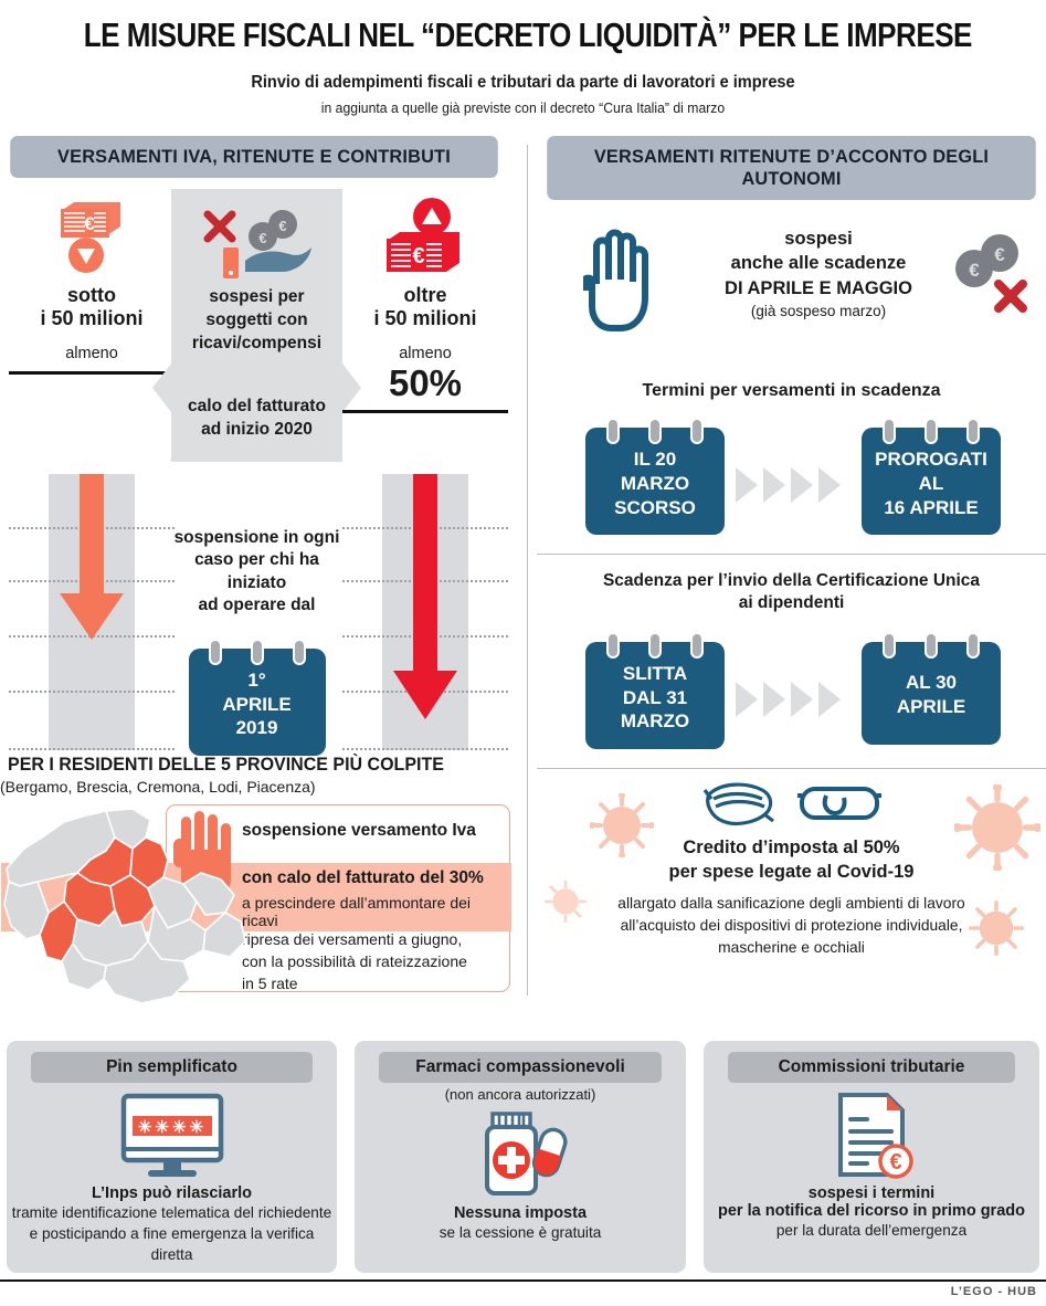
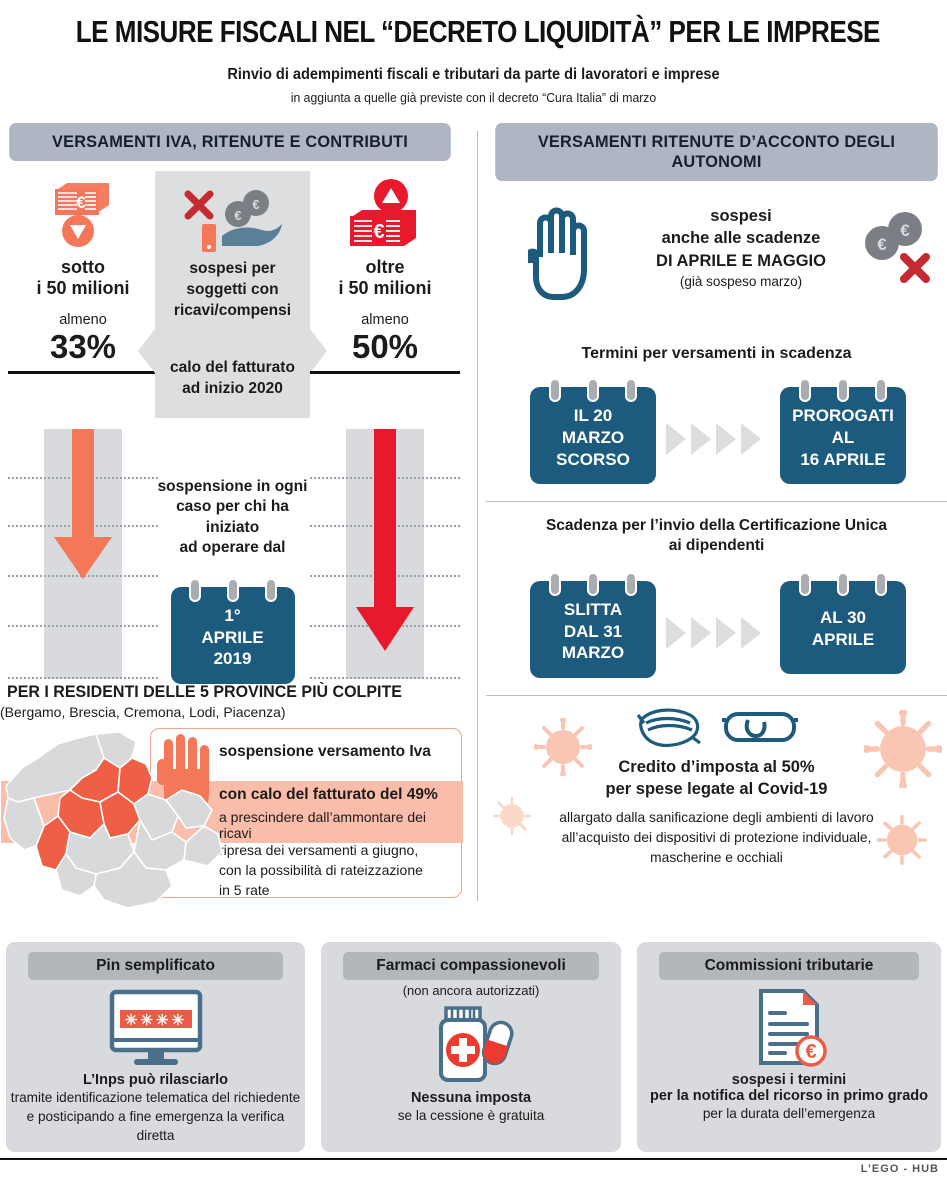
  LE MISURE FISCALI NEL “DECRETO LIQUIDITÀ” PER LE IMPRESE
  Rinvio di adempimenti fiscali e tributari da parte di lavoratori e imprese
  in aggiunta a quelle già previste con il decreto “Cura Italia” di marzo
  VERSAMENTI IVA, RITENUTE E CONTRIBUTI
  €
  sotto
  i 50 milioni
  almeno
+ 33%
  €
  €
  sospesi per
  soggetti con
  ricavi/compensi
  calo del fatturato
  ad inizio 2020
  €
  oltre
  i 50 milioni
  almeno
  50%
  sospensione in ogni
  caso per chi ha iniziato
  ad operare dal
  1°
  APRILE
  2019
  PER I RESIDENTI DELLE 5 PROVINCE PIÙ COLPITE
  (Bergamo, Brescia, Cremona, Lodi, Piacenza)
  sospensione versamento Iva
- con calo del fatturato del 30%
+ con calo del fatturato del 49%
  a prescindere dall’ammontare dei ricavi
  ipresa dei versamenti a giugno,
  con la possibilità di rateizzazione
  in 5 rate
  VERSAMENTI RITENUTE D’ACCONTO DEGLI AUTONOMI
  sospesi
  anche alle scadenze
  DI APRILE E MAGGIO
  (già sospeso marzo)
  €
  €
  Termini per versamenti in scadenza
  IL 20
  MARZO
  SCORSO
  PROROGATI
  AL
  16 APRILE
  Scadenza per l’invio della Certificazione Unica
  ai dipendenti
  SLITTA
  DAL 31
  MARZO
  AL 30
  APRILE
  Credito d’imposta al 50%
  per spese legate al Covid-19
  allargato dalla sanificazione degli ambienti di lavoro
  all’acquisto dei dispositivi di protezione individuale,
  mascherine e occhiali
  Pin semplificato
  ✳✳✳✳
  L’Inps può rilasciarlo
  tramite identificazione telematica del richiedente
  e posticipando a fine emergenza la verifica diretta
  Farmaci compassionevoli
  (non ancora autorizzati)
  Nessuna imposta
  se la cessione è gratuita
  Commissioni tributarie
  €
  sospesi i termini
  per la notifica del ricorso in primo grado
  per la durata dell’emergenza
  L’EGO - HUB
